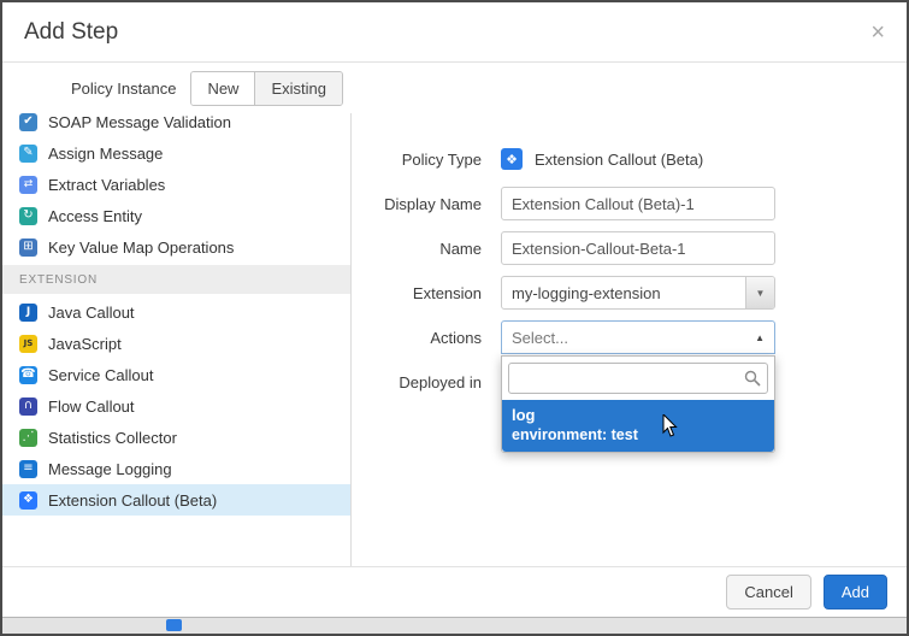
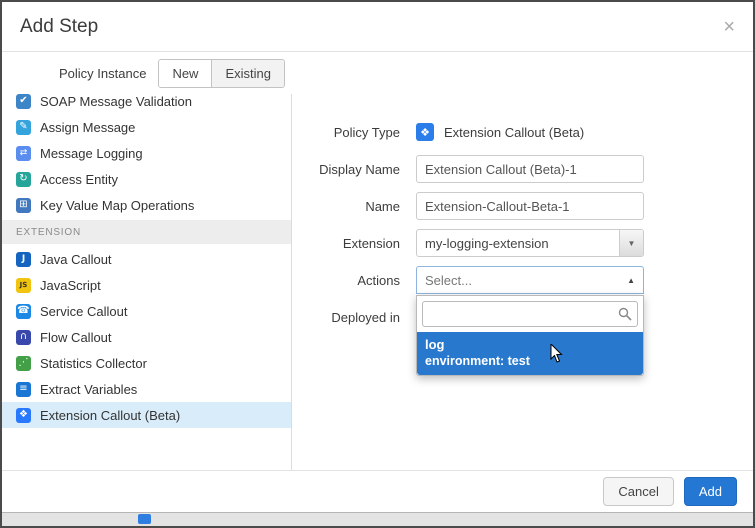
  Add Step
  ×
  Policy Instance
  New
  Existing
  ✔
  SOAP Message Validation
  ✎
  Assign Message
  ⇄
- Extract Variables
+ Message Logging
  ↻
  Access Entity
  ⊞
  Key Value Map Operations
  EXTENSION
  J
  Java Callout
  JS
  JavaScript
  ☎
  Service Callout
  ∩
  Flow Callout
  ⋰
  Statistics Collector
  ≡
- Message Logging
+ Extract Variables
  ❖
  Extension Callout (Beta)
  Policy Type
  ❖
  Extension Callout (Beta)
  Display Name
  Extension Callout (Beta)-1
  Name
  Extension-Callout-Beta-1
  Extension
  my-logging-extension
  ▼
  Actions
  Select...
  ▲
  log
  environment: test
  Deployed in
  Cancel
  Add
